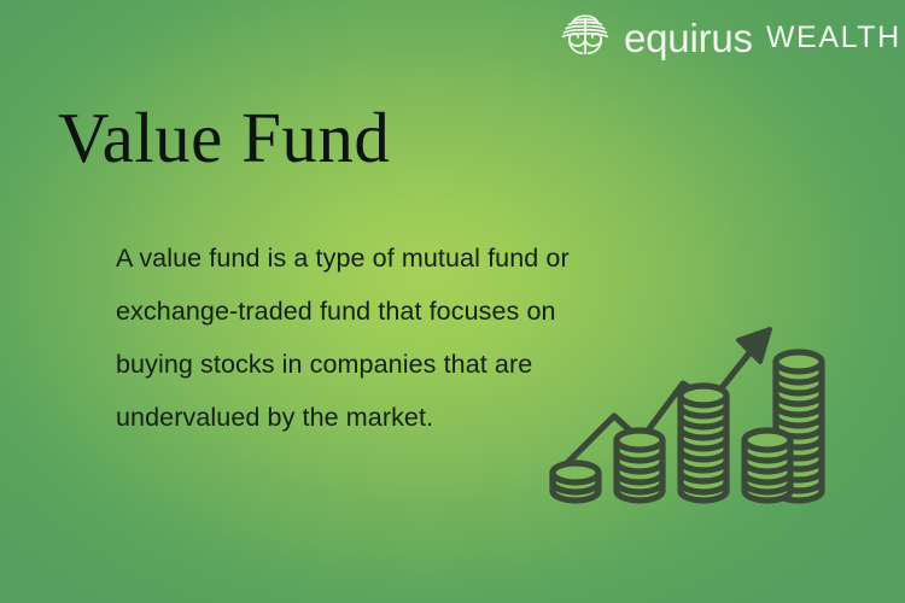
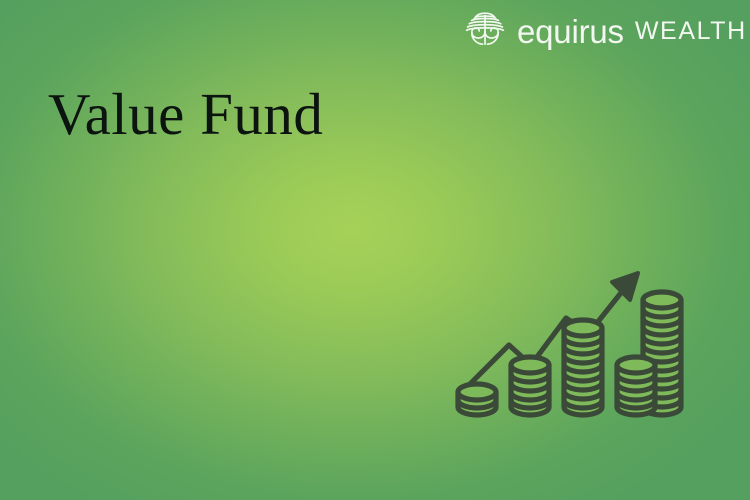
  equirus
  WEALTH
  Value Fund
- A value fund is a type of mutual fund or
- exchange-traded fund that focuses on
- buying stocks in companies that are
- undervalued by the market.
